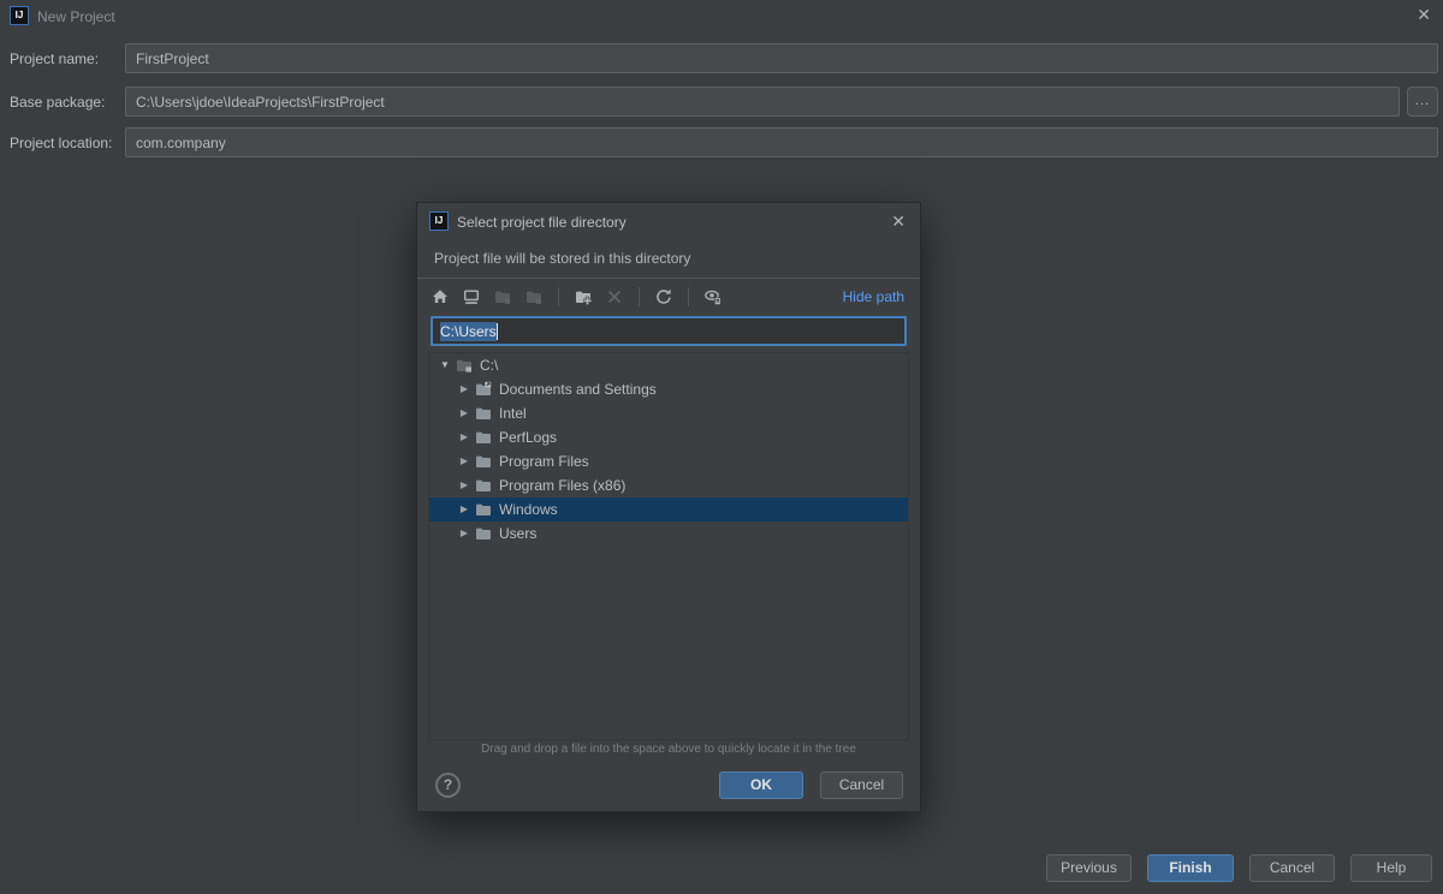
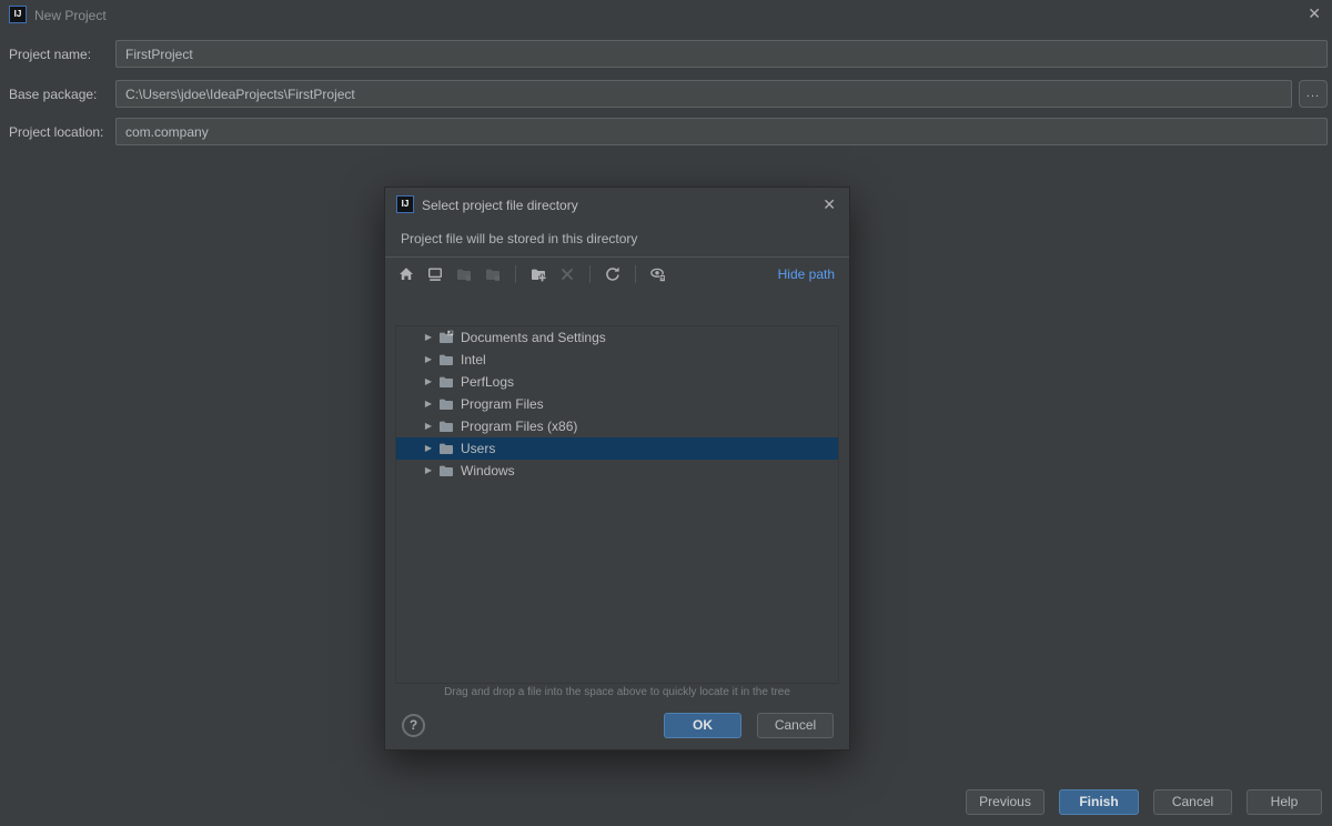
  IJ
  New Project
  ✕
  Project name:
  FirstProject
  Base package:
  C:\Users\jdoe\IdeaProjects\FirstProject
  ...
  Project location:
  com.company
  Previous
  Finish
  Cancel
  Help
  IJ
  Select project file directory
  ✕
  Project file will be stored in this directory
  Hide path
- C:\Users
- ▼
- C:\
  ▶
  Documents and Settings
  ▶
  Intel
  ▶
  PerfLogs
  ▶
  Program Files
  ▶
  Program Files (x86)
  ▶
- Windows
+ Users
  ▶
- Users
+ Windows
  Drag and drop a file into the space above to quickly locate it in the tree
  ?
  OK
  Cancel
